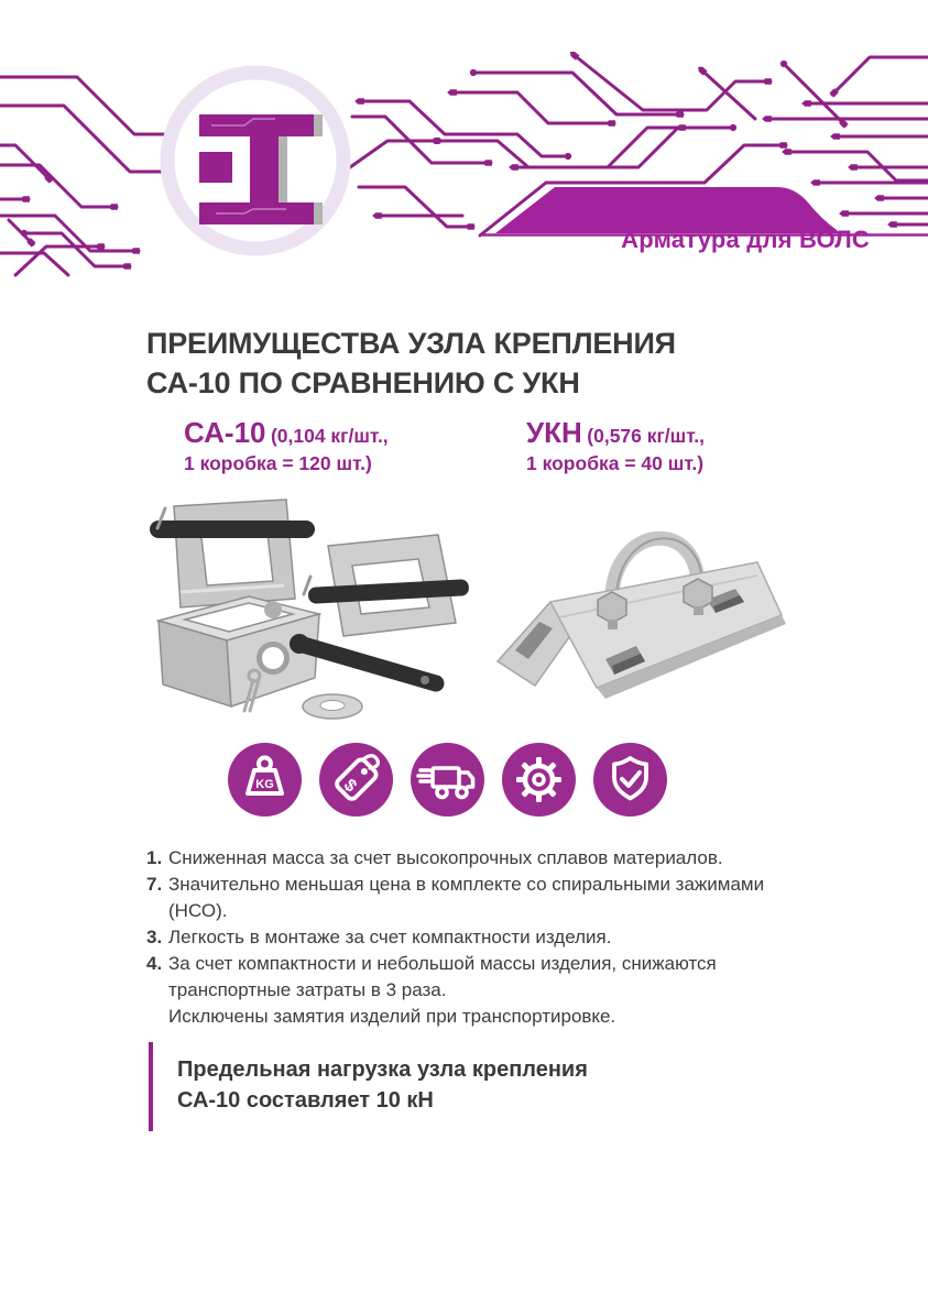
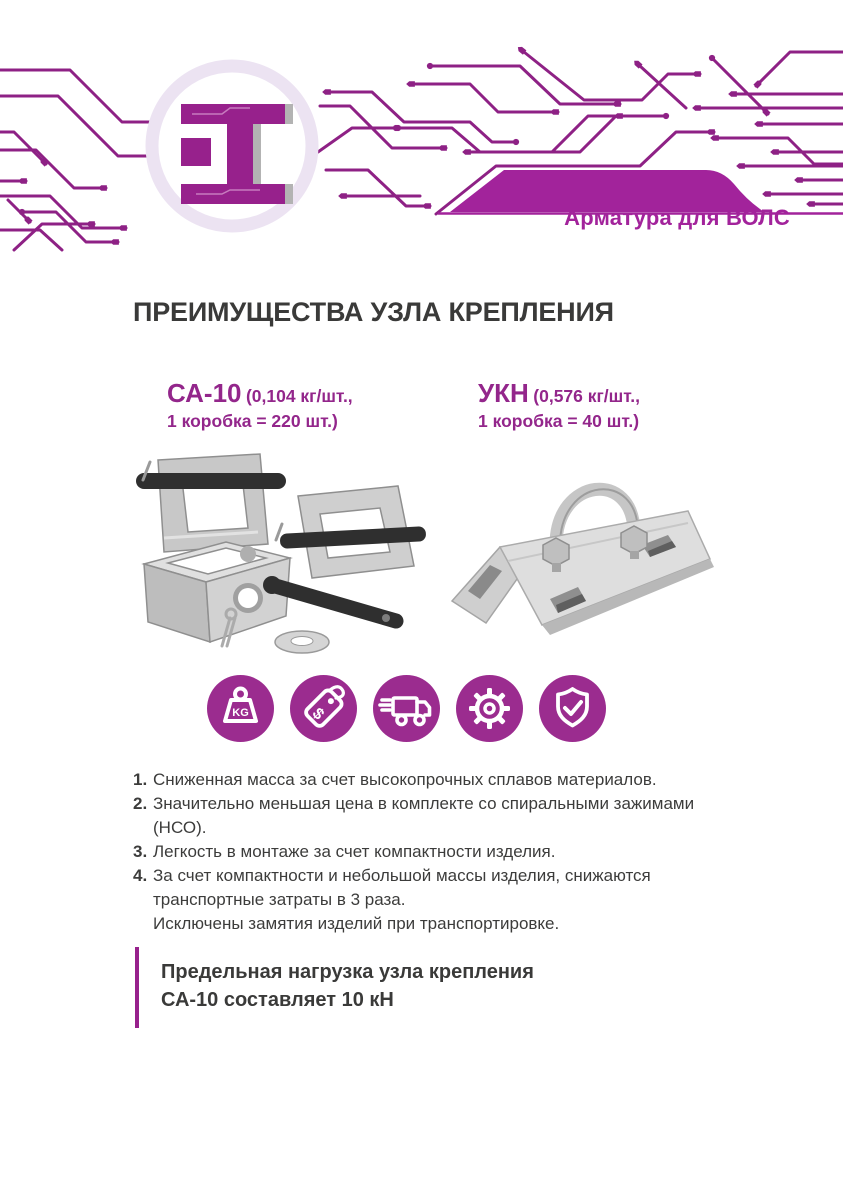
  Арматура для ВОЛС
  ПРЕИМУЩЕСТВА УЗЛА КРЕПЛЕНИЯ
- СА-10 ПО СРАВНЕНИЮ С УКН
  СА-10 (0,104 кг/шт.,
- 1 коробка = 120 шт.)
+ 1 коробка = 220 шт.)
  УКН (0,576 кг/шт.,
  1 коробка = 40 шт.)
  KG
  1.
  Сниженная масса за счет высокопрочных сплавов материалов.
- 7.
+ 2.
  Значительно меньшая цена в комплекте со спиральными зажимами (НСО).
  3.
  Легкость в монтаже за счет компактности изделия.
  4.
  За счет компактности и небольшой массы изделия, снижаются
  транспортные затраты в 3 раза.
  Исключены замятия изделий при транспортировке.
  Предельная нагрузка узла крепления
  СА-10 составляет 10 кН
